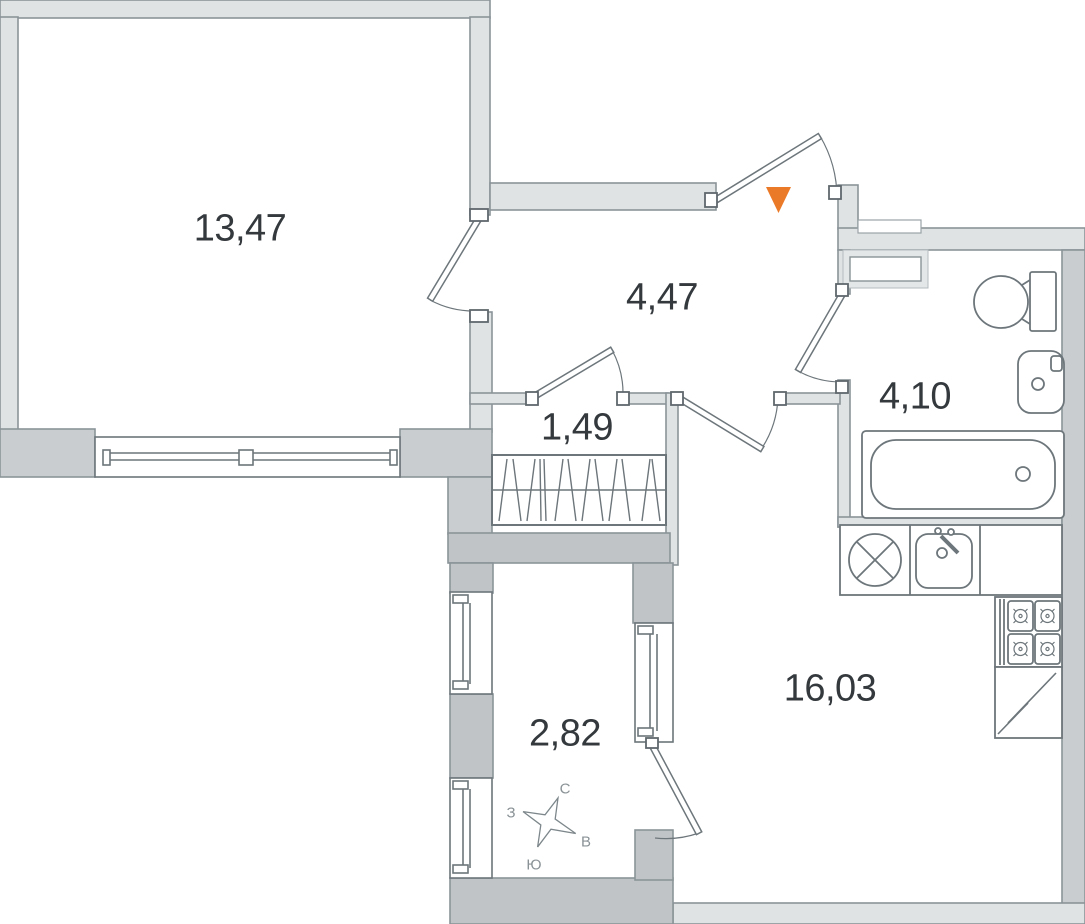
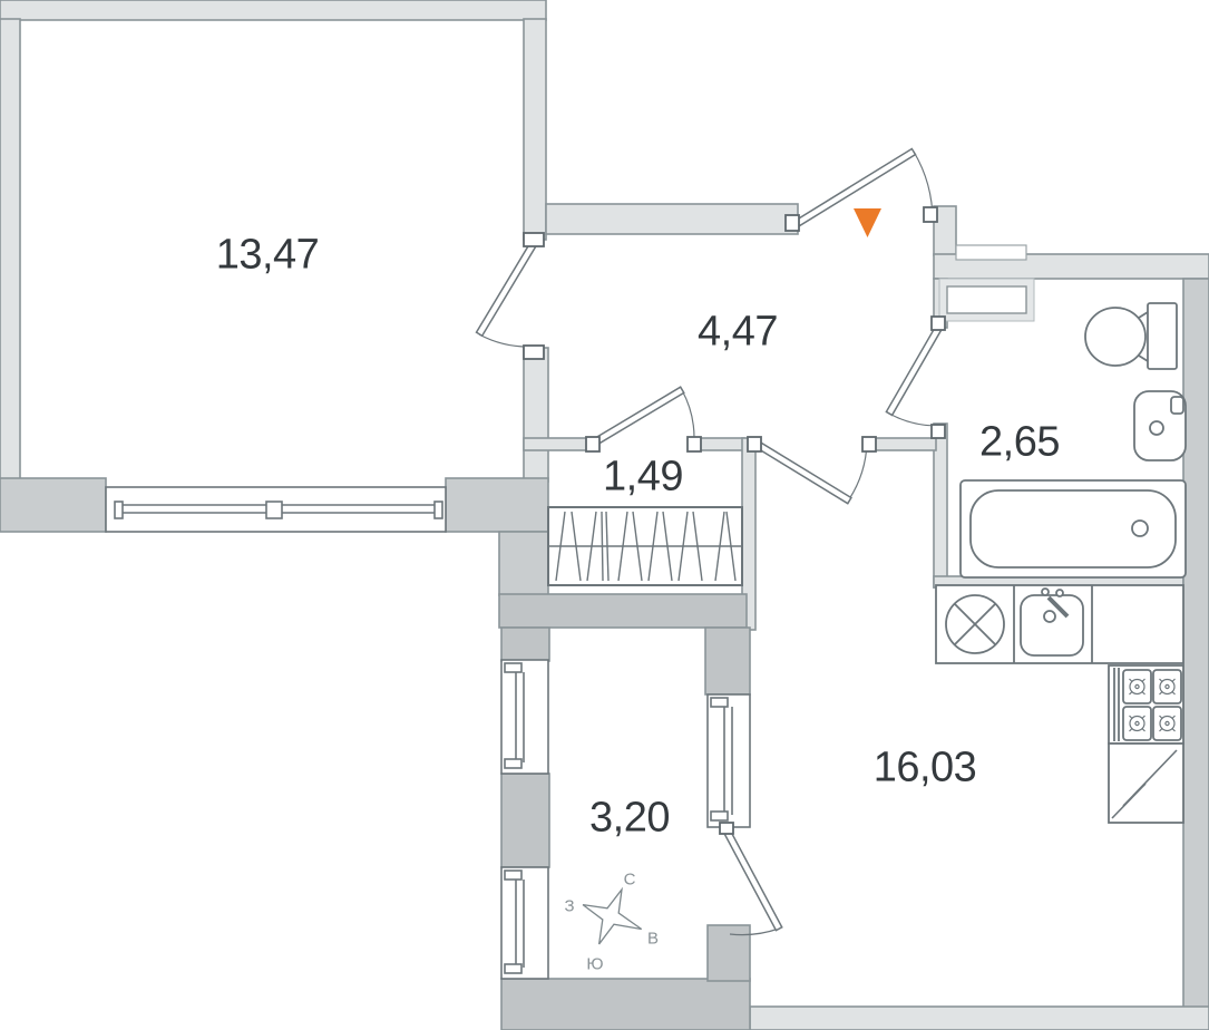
  13,47
  4,47
  1,49
- 4,10
+ 2,65
  16,03
- 2,82
+ 3,20
  С
  З
  В
  Ю
